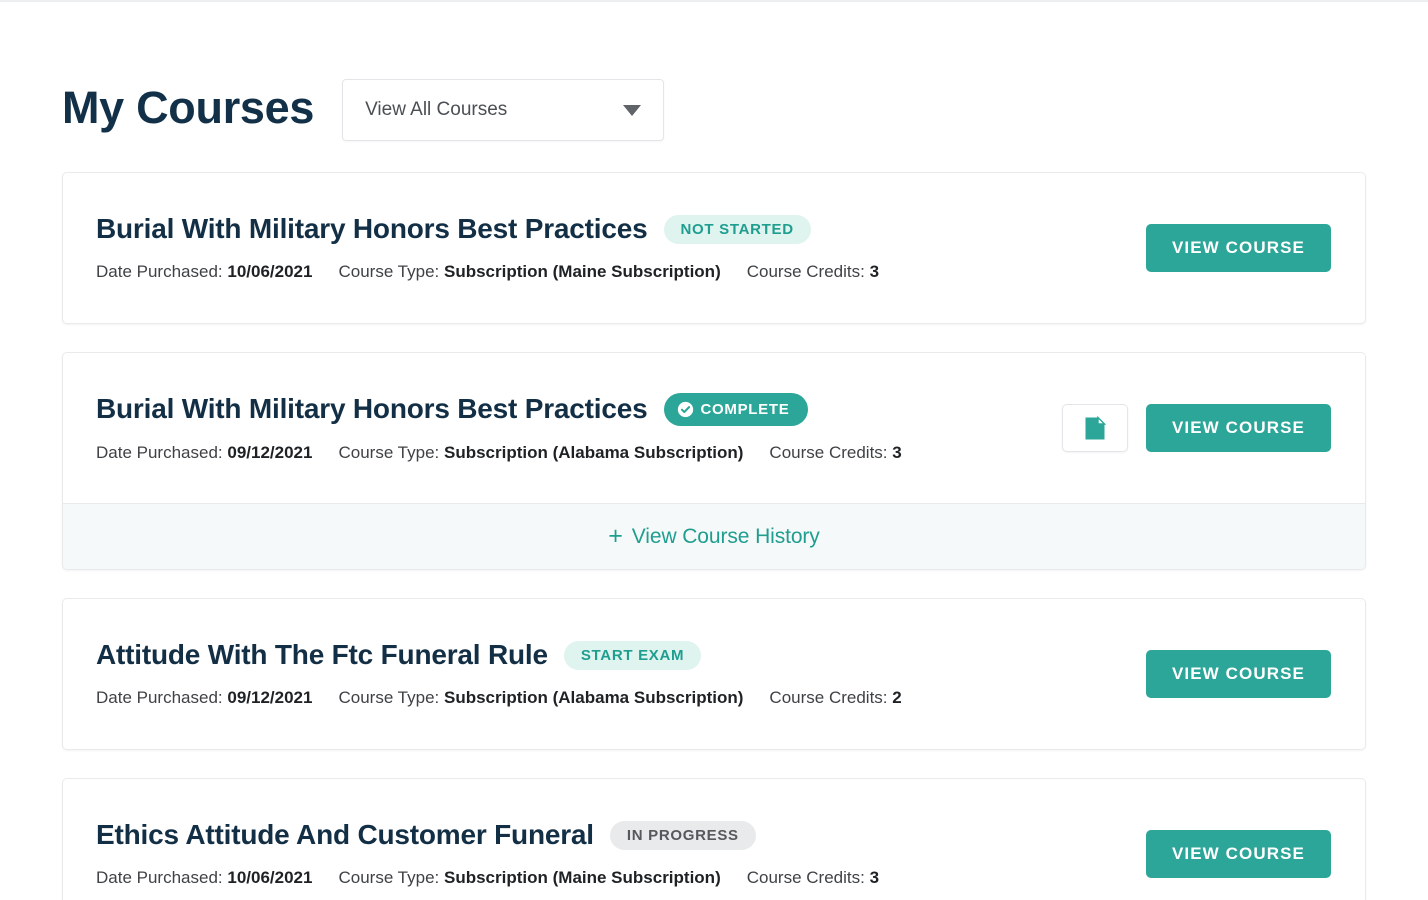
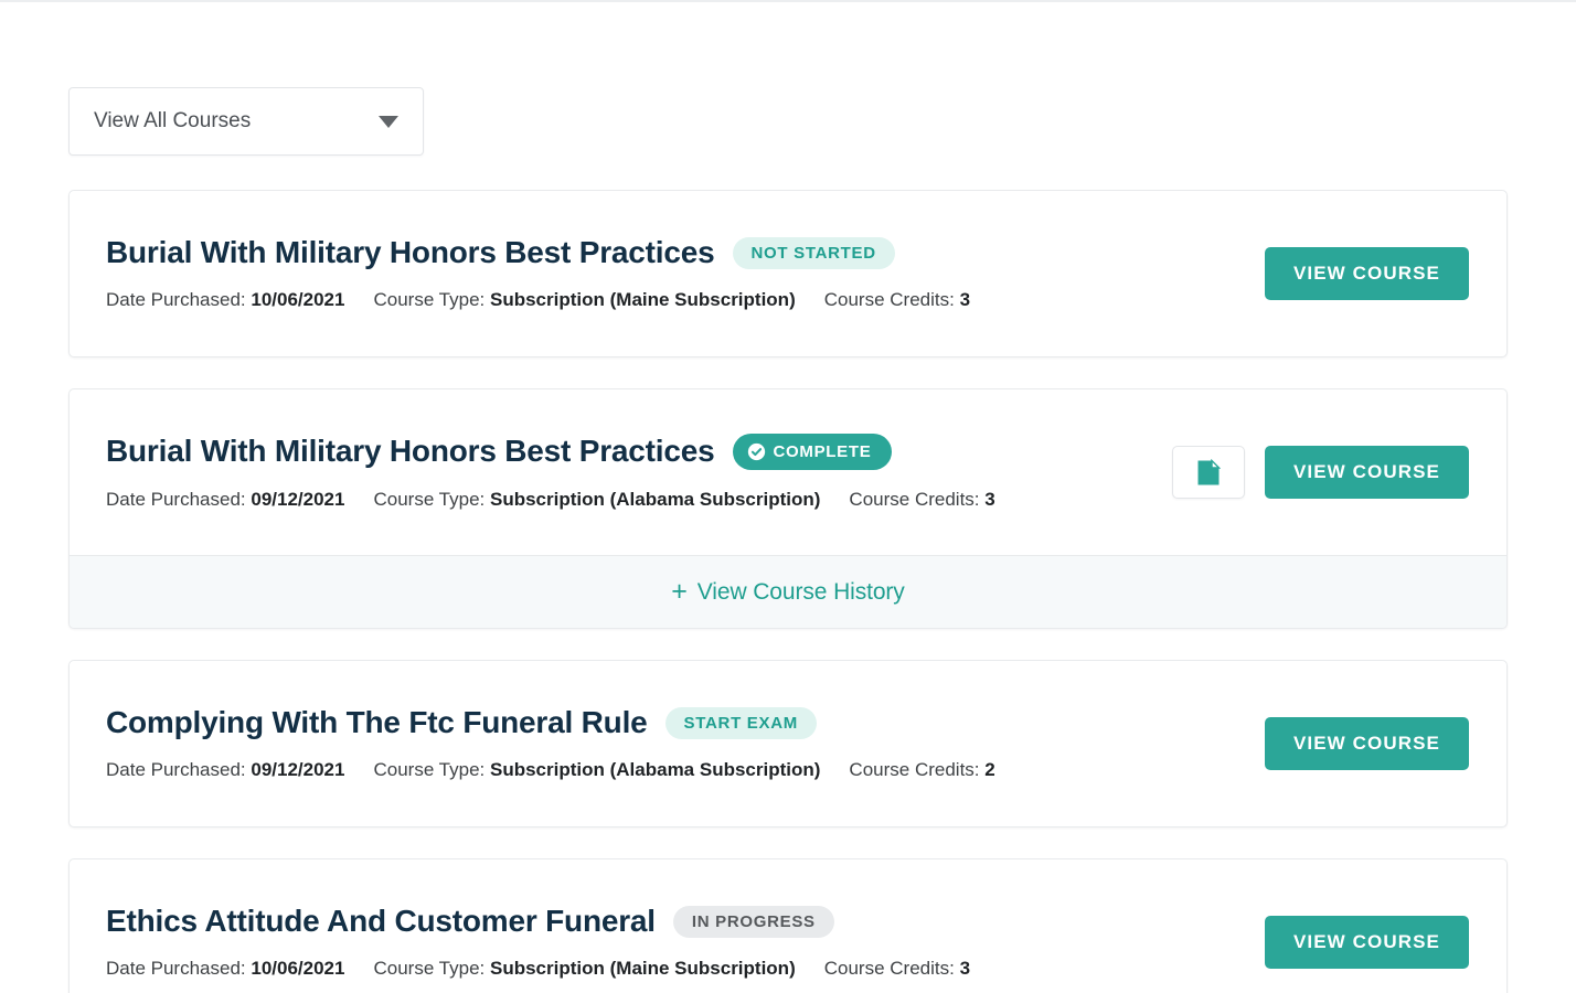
- My Courses
  View All Courses
  Burial With Military Honors Best Practices
  NOT STARTED
  Date Purchased: 10/06/2021 Course Type: Subscription (Maine Subscription) Course Credits: 3
  VIEW COURSE
  Burial With Military Honors Best Practices
  COMPLETE
  Date Purchased: 09/12/2021 Course Type: Subscription (Alabama Subscription) Course Credits: 3
  VIEW COURSE
  +
  View Course History
- Attitude With The Ftc Funeral Rule
+ Complying With The Ftc Funeral Rule
  START EXAM
  Date Purchased: 09/12/2021 Course Type: Subscription (Alabama Subscription) Course Credits: 2
  VIEW COURSE
  Ethics Attitude And Customer Funeral
  IN PROGRESS
  Date Purchased: 10/06/2021 Course Type: Subscription (Maine Subscription) Course Credits: 3
  VIEW COURSE
